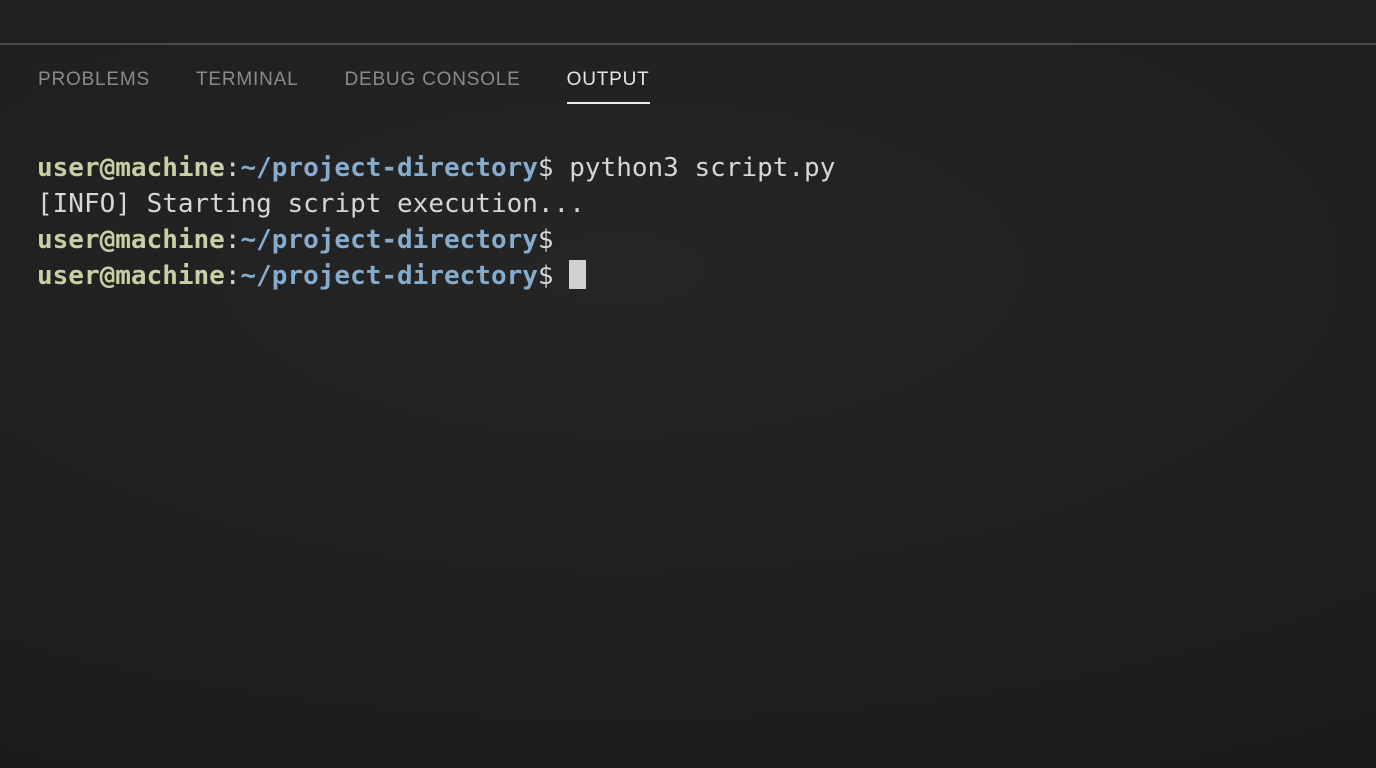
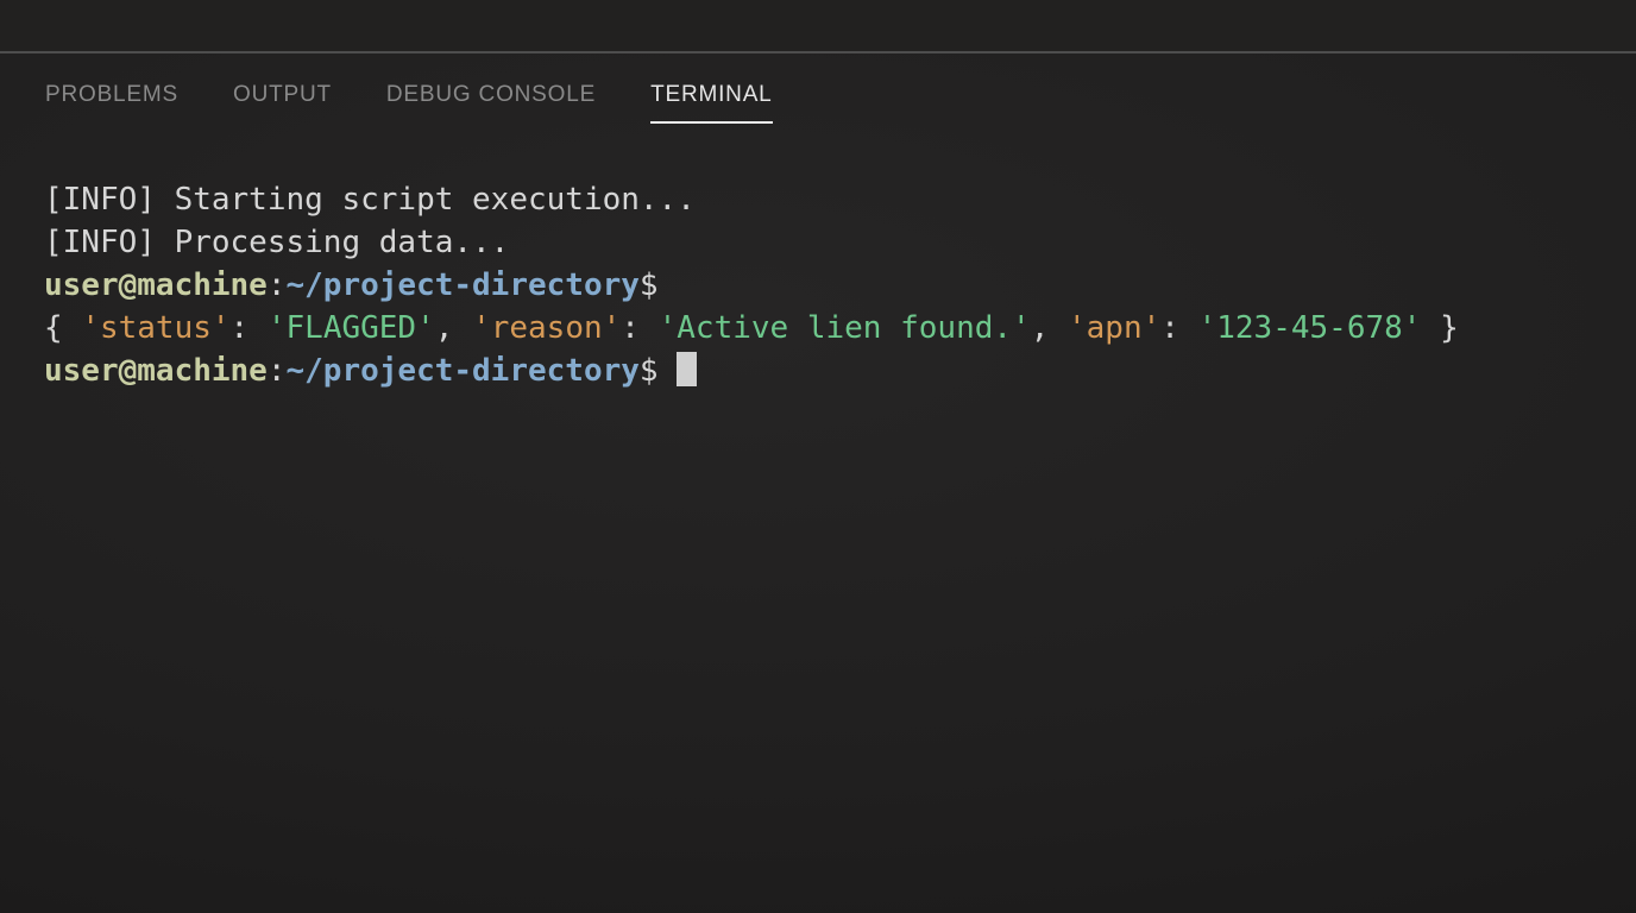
  PROBLEMS
- TERMINAL
+ OUTPUT
  DEBUG CONSOLE
- OUTPUT
+ TERMINAL
- user@machine:~/project-directory$ python3 script.py
  [INFO] Starting script execution...
+ [INFO] Processing data...
  user@machine:~/project-directory$
+ { 'status': 'FLAGGED', 'reason': 'Active lien found.', 'apn': '123-45-678' }
  user@machine:~/project-directory$
